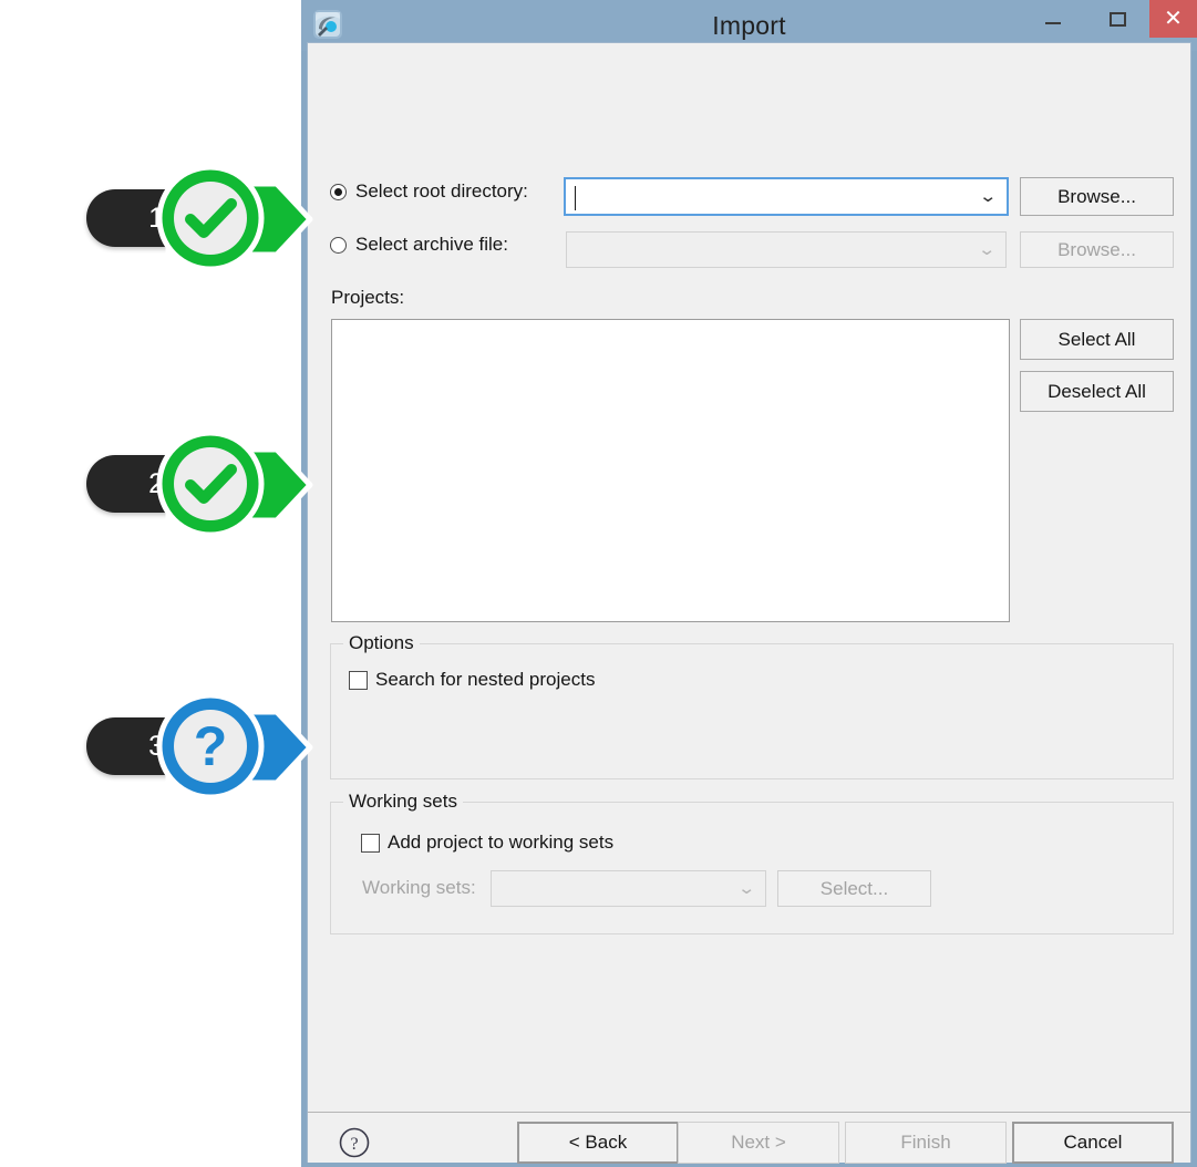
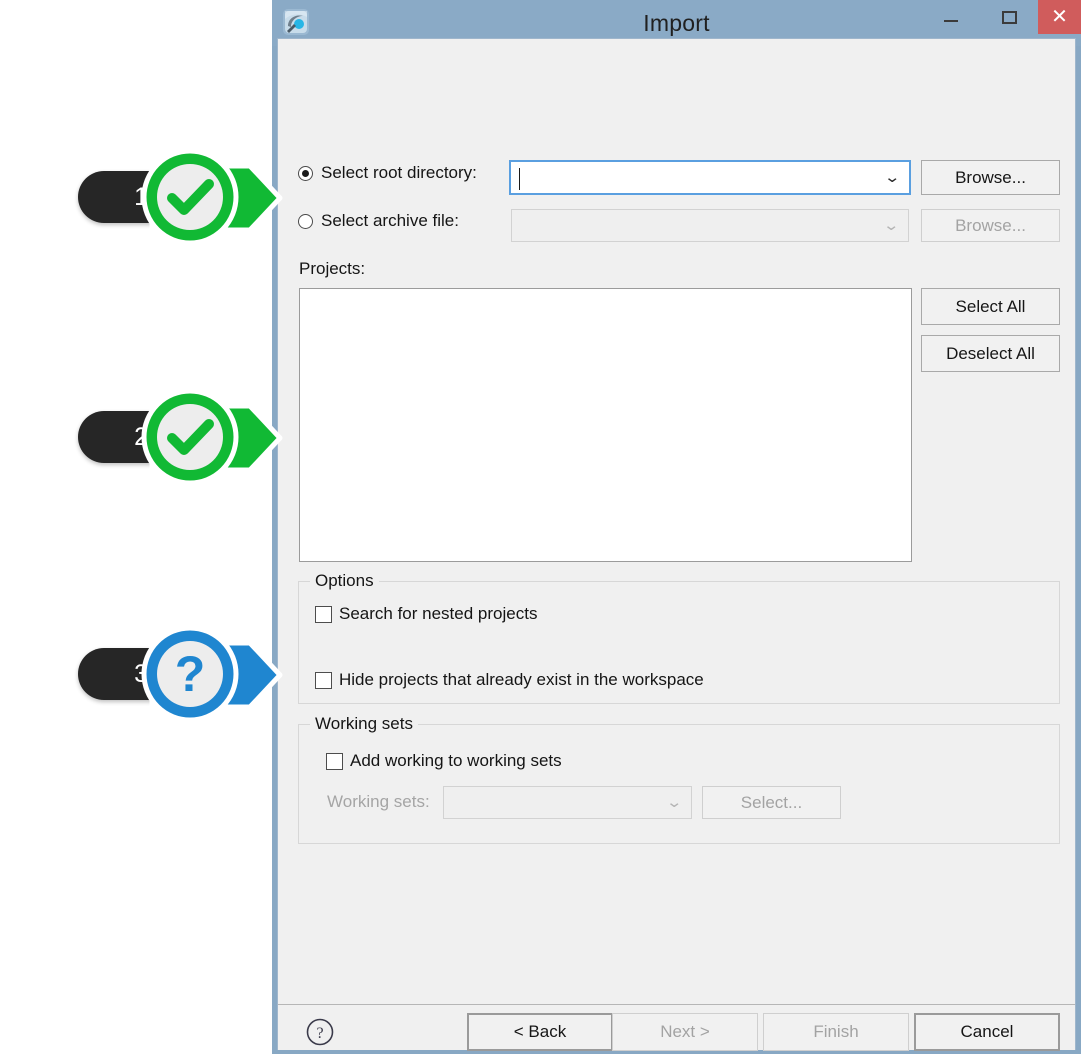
  Import
  ✕
  Select root directory:
  ⌄
  Browse...
  Select archive file:
  ⌄
  Browse...
  Projects:
  Select All
  Deselect All
  Options
  Search for nested projects
+ Hide projects that already exist in the workspace
  Working sets
- Add project to working sets
+ Add working to working sets
  Working sets:
  ⌄
  Select...
  ?
  < Back
  Next >
  Finish
  Cancel
  1
  2
  3
  ?
